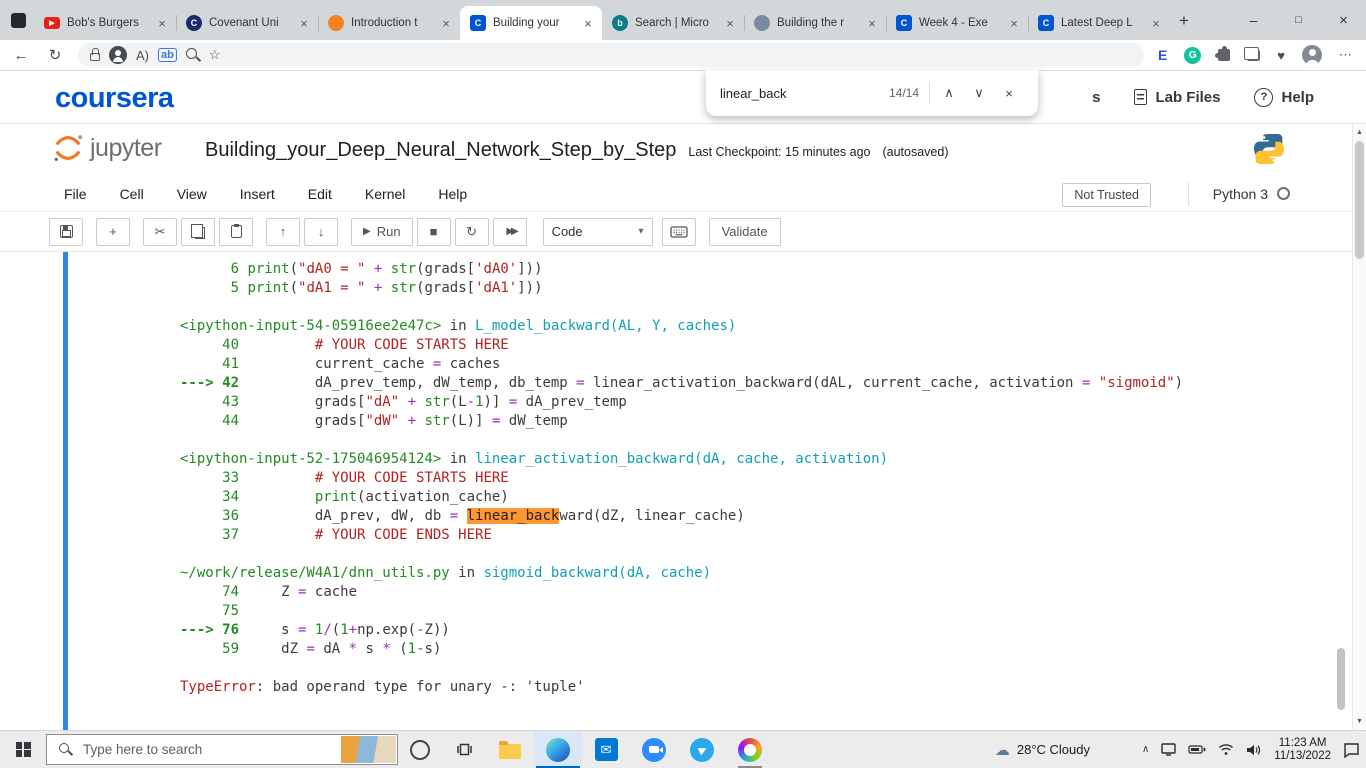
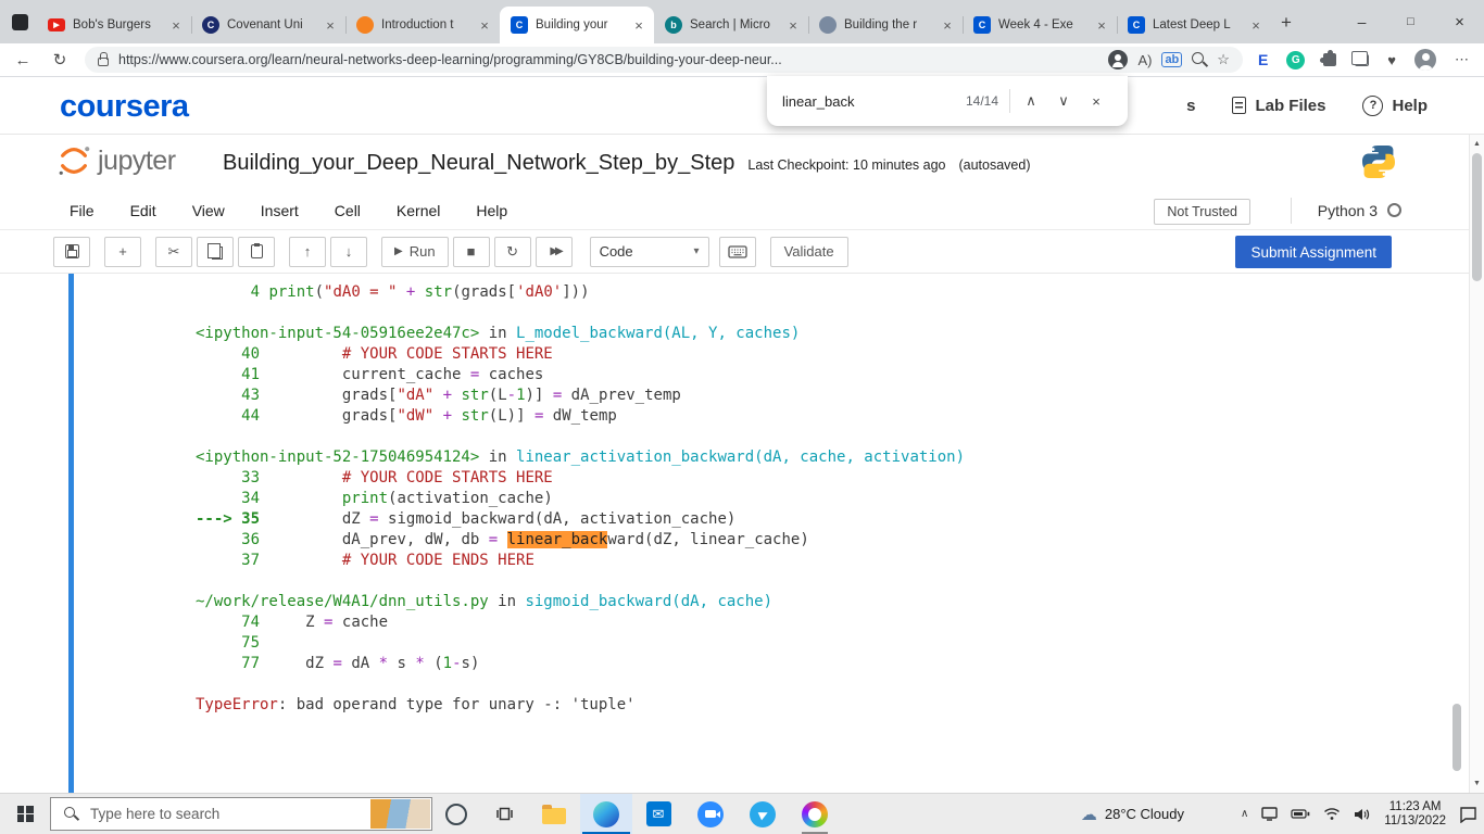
  Bob's Burgers
  ×
  C
  Covenant Uni
  ×
  Introduction t
  ×
  C
  Building your
  ×
  b
  Search | Micro
  ×
  Building the r
  ×
  C
  Week 4 - Exe
  ×
  C
  Latest Deep L
  ×
  +
  –
  □
  ×
  ←
  ↻
+ https://www.coursera.org/learn/neural-networks-deep-learning/programming/GY8CB/building-your-deep-neur...
  A)
  ab
  ☆
  E
  G
  ♥
  ⋯
  coursera
  s
  Lab Files
  ?
  Help
  linear_back
  14/14
  ∧
  ∨
  ×
  jupyter
  Building_your_Deep_Neural_Network_Step_by_Step
- Last Checkpoint: 15 minutes ago
+ Last Checkpoint: 10 minutes ago
  (autosaved)
  File
- Cell
+ Edit
  View
  Insert
- Edit
+ Cell
  Kernel
  Help
  Not Trusted
  Python 3
  +
  ✂
  ↑
  ↓
  ▶
  Run
  ■
  ↻
  ▶▶
  Code
  ▾
  Validate
+ Submit Assignment
- 6 print("dA0 = " + str(grads['dA0']))
+ 4 print("dA0 = " + str(grads['dA0']))
- 5 print("dA1 = " + str(grads['dA1']))
  <ipython-input-54-05916ee2e47c> in L_model_backward(AL, Y, caches)
  40 # YOUR CODE STARTS HERE
  41 current_cache = caches
- ---> 42 dA_prev_temp, dW_temp, db_temp = linear_activation_backward(dAL, current_cache, activation = "sigmoid")
  43 grads["dA" + str(L-1)] = dA_prev_temp
  44 grads["dW" + str(L)] = dW_temp
  <ipython-input-52-175046954124> in linear_activation_backward(dA, cache, activation)
  33 # YOUR CODE STARTS HERE
  34 print(activation_cache)
+ ---> 35 dZ = sigmoid_backward(dA, activation_cache)
  36 dA_prev, dW, db = linear_backward(dZ, linear_cache)
  37 # YOUR CODE ENDS HERE
  ~/work/release/W4A1/dnn_utils.py in sigmoid_backward(dA, cache)
  74 Z = cache
  75
- ---> 76 s = 1/(1+np.exp(-Z))
- 59 dZ = dA * s * (1-s)
+ 77 dZ = dA * s * (1-s)
  TypeError: bad operand type for unary -: 'tuple'
  Type here to search
  ✉
  ☁
  28°C Cloudy
  ∧
  11:23 AM
  11/13/2022
